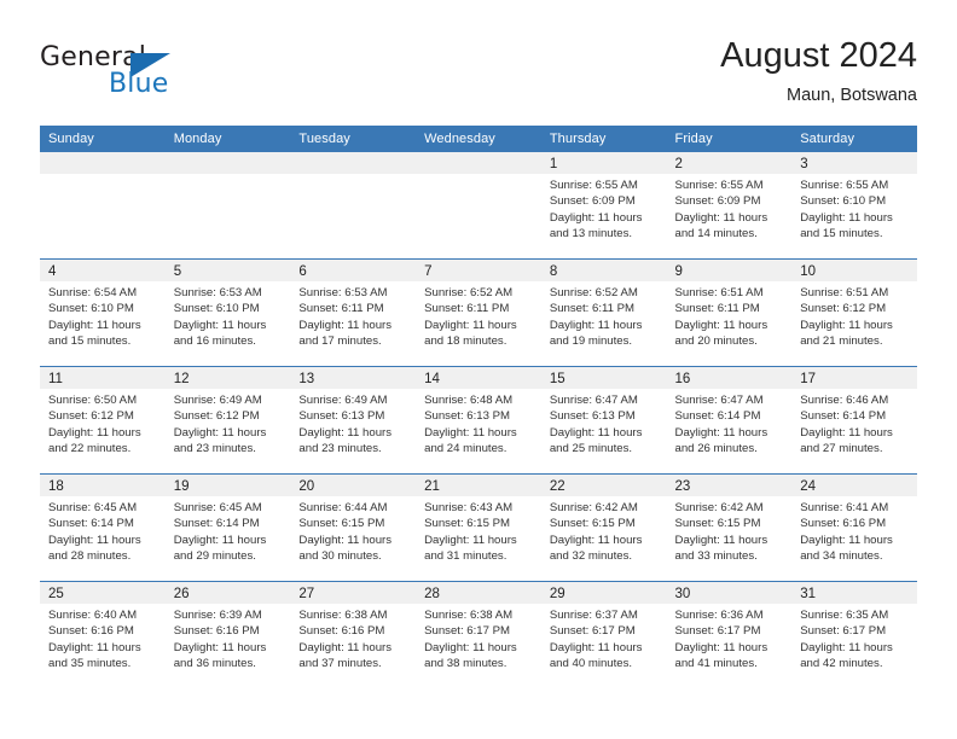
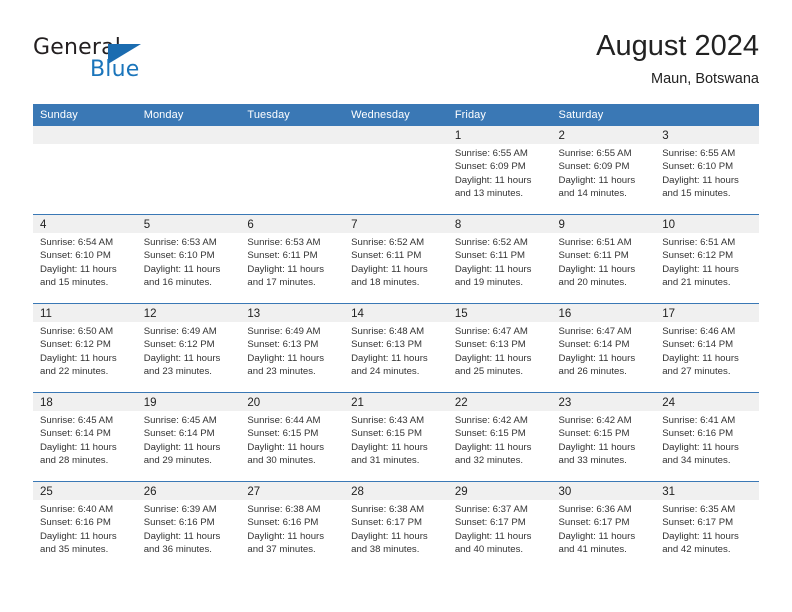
  General
  Blue
  August 2024
  Maun, Botswana
  Sunday
  Monday
  Tuesday
  Wednesday
- Thursday
  Friday
  Saturday
  1
  Sunrise: 6:55 AM
  Sunset: 6:09 PM
  Daylight: 11 hours
  and 13 minutes.
  2
  Sunrise: 6:55 AM
  Sunset: 6:09 PM
  Daylight: 11 hours
  and 14 minutes.
  3
  Sunrise: 6:55 AM
  Sunset: 6:10 PM
  Daylight: 11 hours
  and 15 minutes.
  4
  Sunrise: 6:54 AM
  Sunset: 6:10 PM
  Daylight: 11 hours
  and 15 minutes.
  5
  Sunrise: 6:53 AM
  Sunset: 6:10 PM
  Daylight: 11 hours
  and 16 minutes.
  6
  Sunrise: 6:53 AM
  Sunset: 6:11 PM
  Daylight: 11 hours
  and 17 minutes.
  7
  Sunrise: 6:52 AM
  Sunset: 6:11 PM
  Daylight: 11 hours
  and 18 minutes.
  8
  Sunrise: 6:52 AM
  Sunset: 6:11 PM
  Daylight: 11 hours
  and 19 minutes.
  9
  Sunrise: 6:51 AM
  Sunset: 6:11 PM
  Daylight: 11 hours
  and 20 minutes.
  10
  Sunrise: 6:51 AM
  Sunset: 6:12 PM
  Daylight: 11 hours
  and 21 minutes.
  11
  Sunrise: 6:50 AM
  Sunset: 6:12 PM
  Daylight: 11 hours
  and 22 minutes.
  12
  Sunrise: 6:49 AM
  Sunset: 6:12 PM
  Daylight: 11 hours
  and 23 minutes.
  13
  Sunrise: 6:49 AM
  Sunset: 6:13 PM
  Daylight: 11 hours
  and 23 minutes.
  14
  Sunrise: 6:48 AM
  Sunset: 6:13 PM
  Daylight: 11 hours
  and 24 minutes.
  15
  Sunrise: 6:47 AM
  Sunset: 6:13 PM
  Daylight: 11 hours
  and 25 minutes.
  16
  Sunrise: 6:47 AM
  Sunset: 6:14 PM
  Daylight: 11 hours
  and 26 minutes.
  17
  Sunrise: 6:46 AM
  Sunset: 6:14 PM
  Daylight: 11 hours
  and 27 minutes.
  18
  Sunrise: 6:45 AM
  Sunset: 6:14 PM
  Daylight: 11 hours
  and 28 minutes.
  19
  Sunrise: 6:45 AM
  Sunset: 6:14 PM
  Daylight: 11 hours
  and 29 minutes.
  20
  Sunrise: 6:44 AM
  Sunset: 6:15 PM
  Daylight: 11 hours
  and 30 minutes.
  21
  Sunrise: 6:43 AM
  Sunset: 6:15 PM
  Daylight: 11 hours
  and 31 minutes.
  22
  Sunrise: 6:42 AM
  Sunset: 6:15 PM
  Daylight: 11 hours
  and 32 minutes.
  23
  Sunrise: 6:42 AM
  Sunset: 6:15 PM
  Daylight: 11 hours
  and 33 minutes.
  24
  Sunrise: 6:41 AM
  Sunset: 6:16 PM
  Daylight: 11 hours
  and 34 minutes.
  25
  Sunrise: 6:40 AM
  Sunset: 6:16 PM
  Daylight: 11 hours
  and 35 minutes.
  26
  Sunrise: 6:39 AM
  Sunset: 6:16 PM
  Daylight: 11 hours
  and 36 minutes.
  27
  Sunrise: 6:38 AM
  Sunset: 6:16 PM
  Daylight: 11 hours
  and 37 minutes.
  28
  Sunrise: 6:38 AM
  Sunset: 6:17 PM
  Daylight: 11 hours
  and 38 minutes.
  29
  Sunrise: 6:37 AM
  Sunset: 6:17 PM
  Daylight: 11 hours
  and 40 minutes.
  30
  Sunrise: 6:36 AM
  Sunset: 6:17 PM
  Daylight: 11 hours
  and 41 minutes.
  31
  Sunrise: 6:35 AM
  Sunset: 6:17 PM
  Daylight: 11 hours
  and 42 minutes.
